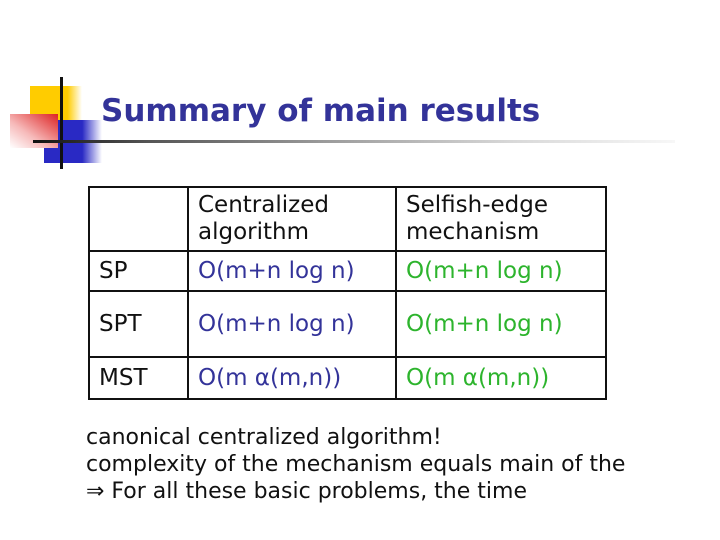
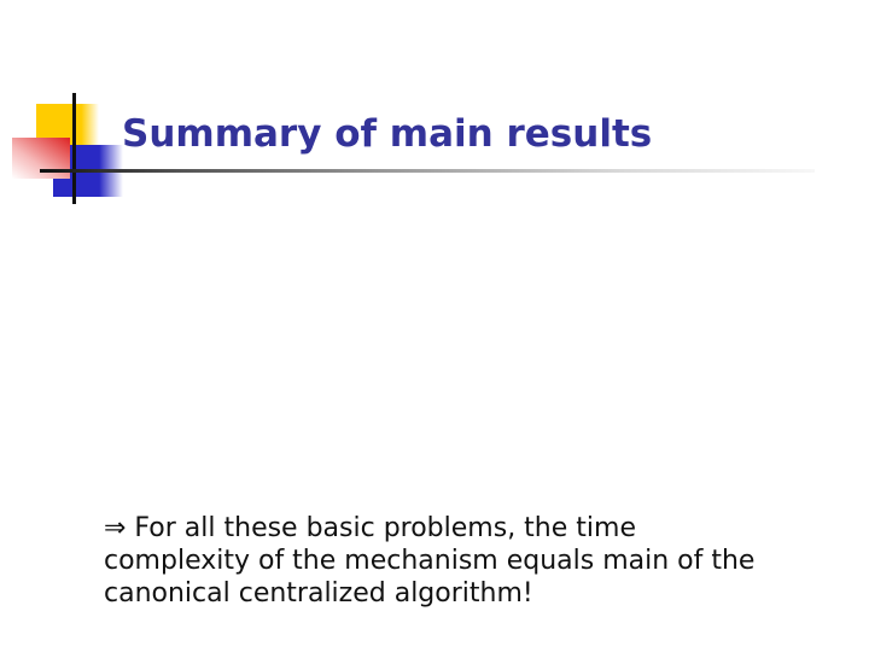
  Summary of main results
- 	Centralized algorithm	Selfish-edge mechanism
- SP	O(m+n log n)	O(m+n log n)
- SPT	O(m+n log n)	O(m+n log n)
- MST	O(m α(m,n))	O(m α(m,n))
- canonical centralized algorithm!
+ ⇒ For all these basic problems, the time
  complexity of the mechanism equals main of the
- ⇒ For all these basic problems, the time
+ canonical centralized algorithm!
